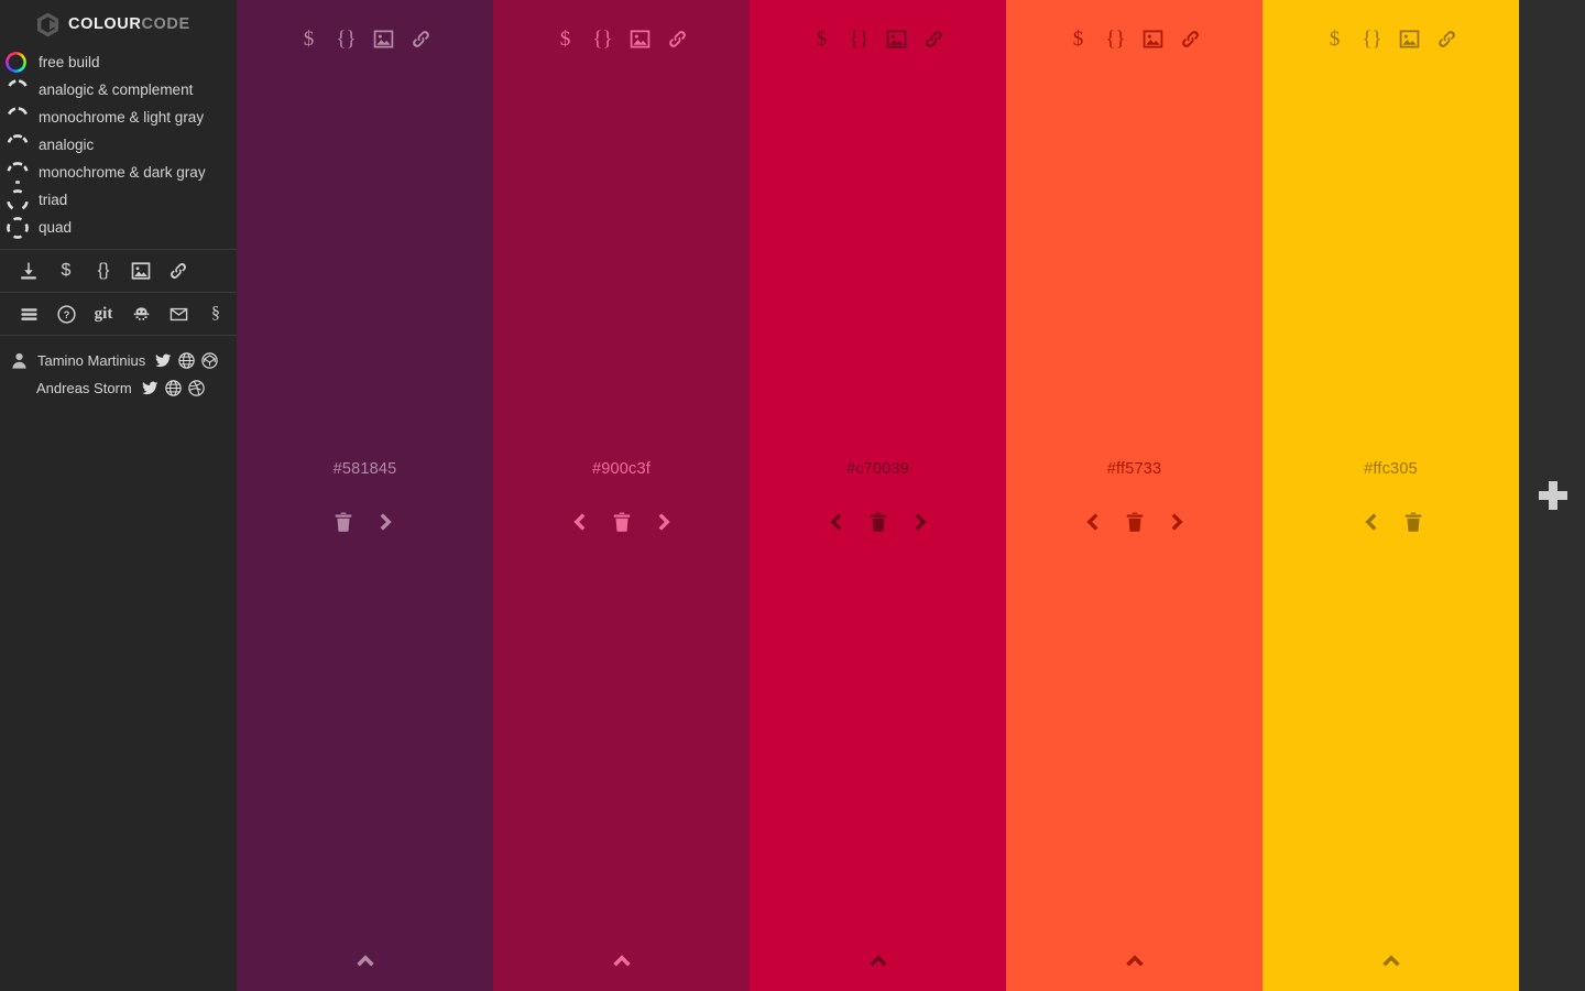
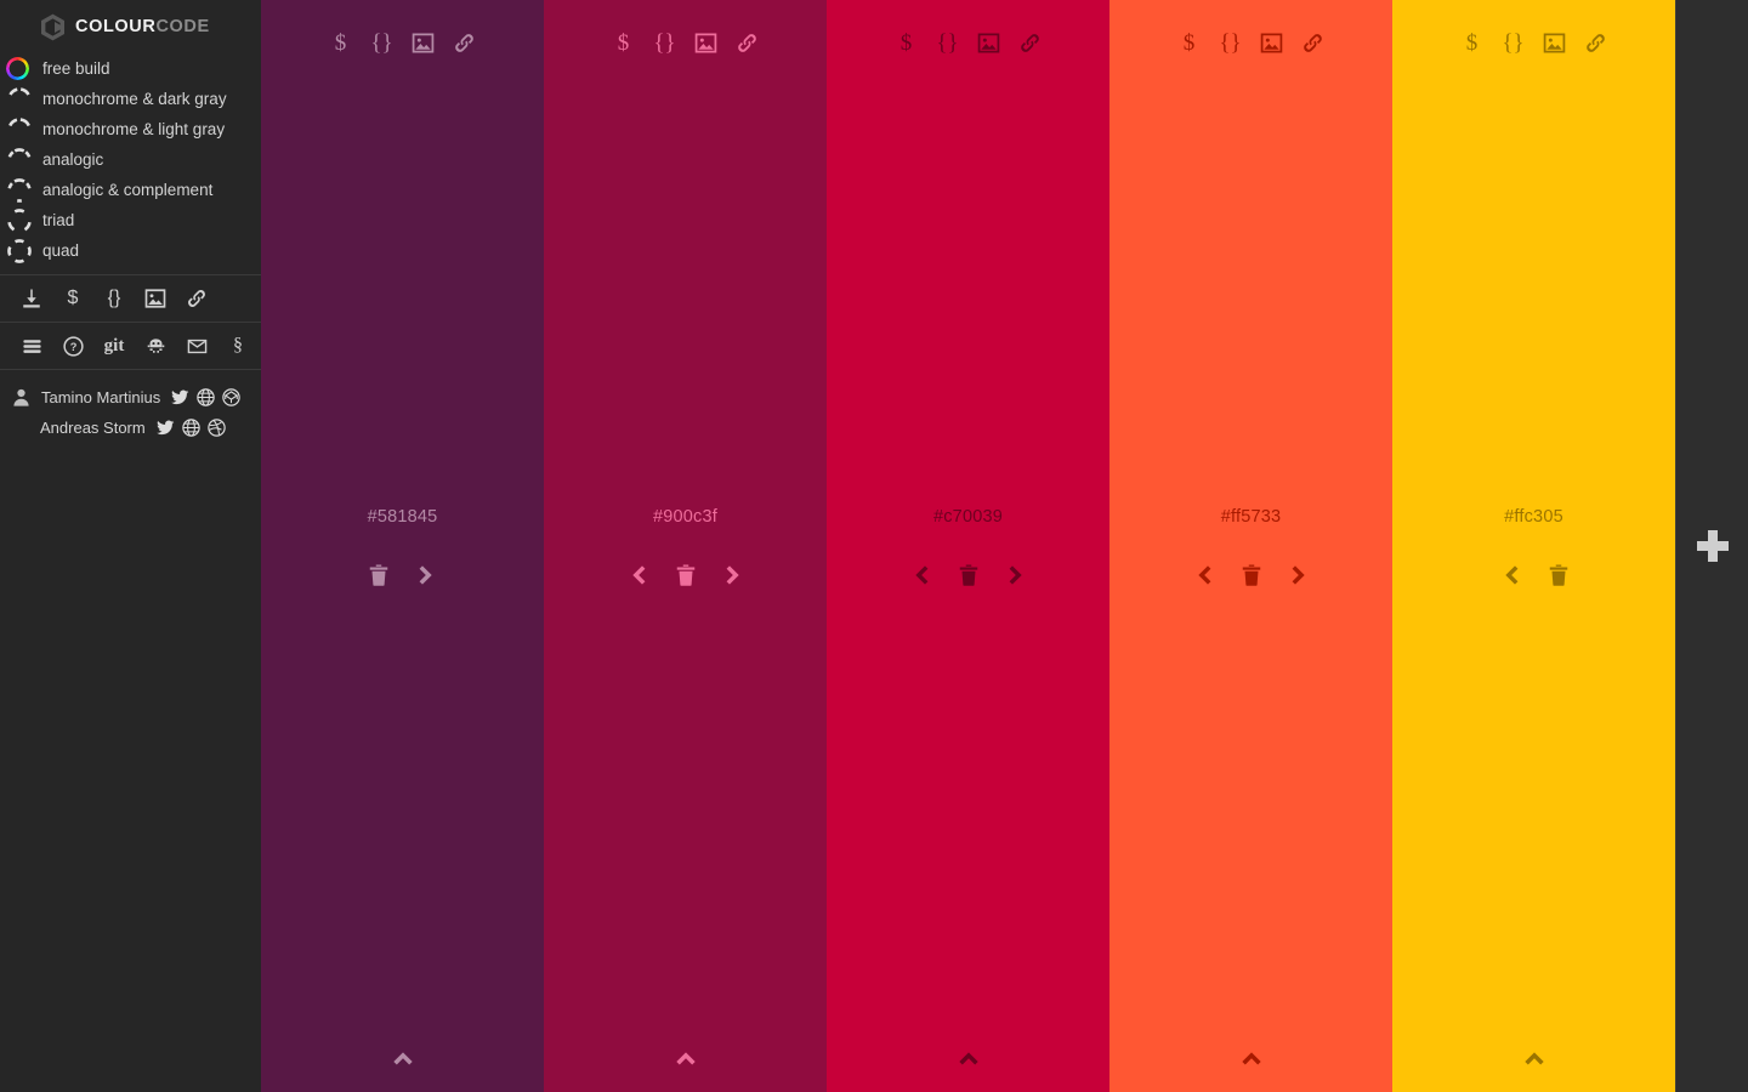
  COLOURCODE
  free build
- analogic & complement
+ monochrome & dark gray
  monochrome & light gray
  analogic
- monochrome & dark gray
+ analogic & complement
  triad
  quad
  $
  {}
  ?
  git
  §
  Tamino Martinius
  Andreas Storm
  $
  {}
  #581845
  $
  {}
  #900c3f
  $
  {}
  #c70039
  $
  {}
  #ff5733
  $
  {}
  #ffc305
